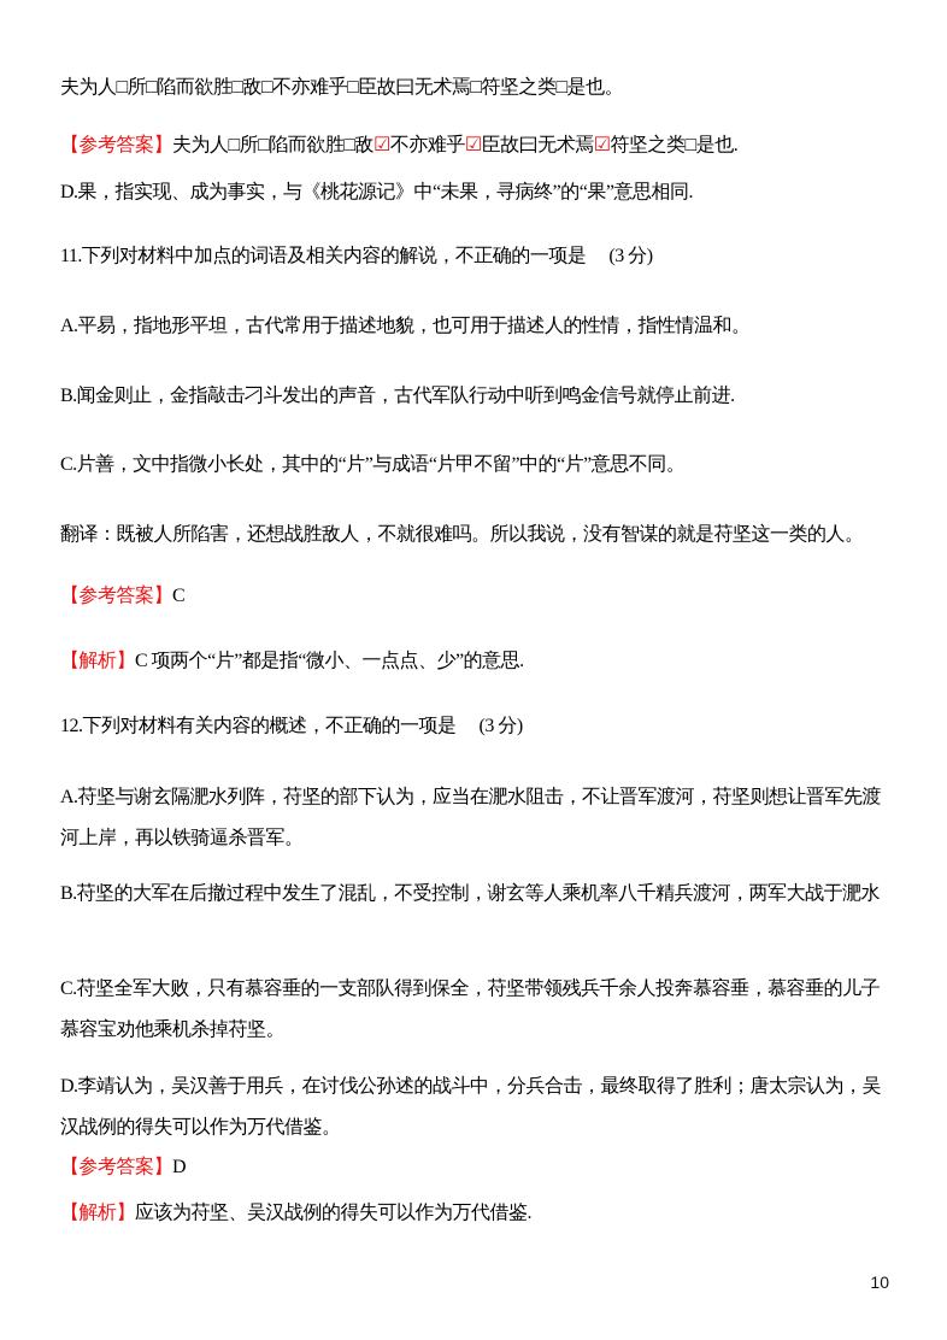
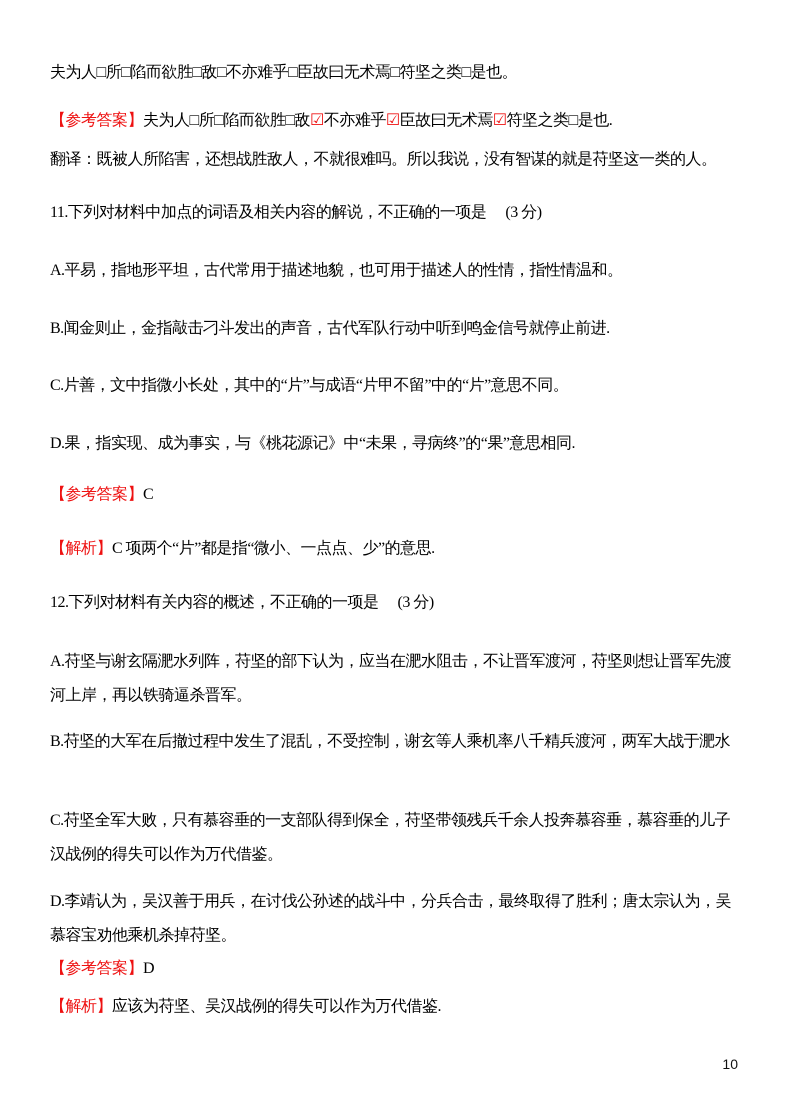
  夫为人□所□陷而欲胜□敌□不亦难乎□臣故曰无术焉□符坚之类□是也。
  【参考答案】夫为人□所□陷而欲胜□敌☑不亦难乎☑臣故曰无术焉☑符坚之类□是也.
- D.果，指实现、成为事实，与《桃花源记》中“未果，寻病终”的“果”意思相同.
+ 翻译：既被人所陷害，还想战胜敌人，不就很难吗。所以我说，没有智谋的就是苻坚这一类的人。
  11.下列对材料中加点的词语及相关内容的解说，不正确的一项是 (3 分)
  A.平易，指地形平坦，古代常用于描述地貌，也可用于描述人的性情，指性情温和。
  B.闻金则止，金指敲击刁斗发出的声音，古代军队行动中听到鸣金信号就停止前进.
  C.片善，文中指微小长处，其中的“片”与成语“片甲不留”中的“片”意思不同。
- 翻译：既被人所陷害，还想战胜敌人，不就很难吗。所以我说，没有智谋的就是苻坚这一类的人。
+ D.果，指实现、成为事实，与《桃花源记》中“未果，寻病终”的“果”意思相同.
  【参考答案】C
  【解析】C 项两个“片”都是指“微小、一点点、少”的意思.
  12.下列对材料有关内容的概述，不正确的一项是 (3 分)
  A.苻坚与谢玄隔淝水列阵，苻坚的部下认为，应当在淝水阻击，不让晋军渡河，苻坚则想让晋军先渡
  河上岸，再以铁骑逼杀晋军。
  B.苻坚的大军在后撤过程中发生了混乱，不受控制，谢玄等人乘机率八千精兵渡河，两军大战于淝水
  C.苻坚全军大败，只有慕容垂的一支部队得到保全，苻坚带领残兵千余人投奔慕容垂，慕容垂的儿子
- 慕容宝劝他乘机杀掉苻坚。
+ 汉战例的得失可以作为万代借鉴。
  D.李靖认为，吴汉善于用兵，在讨伐公孙述的战斗中，分兵合击，最终取得了胜利；唐太宗认为，吴
- 汉战例的得失可以作为万代借鉴。
+ 慕容宝劝他乘机杀掉苻坚。
  【参考答案】D
  【解析】应该为苻坚、吴汉战例的得失可以作为万代借鉴.
  10
